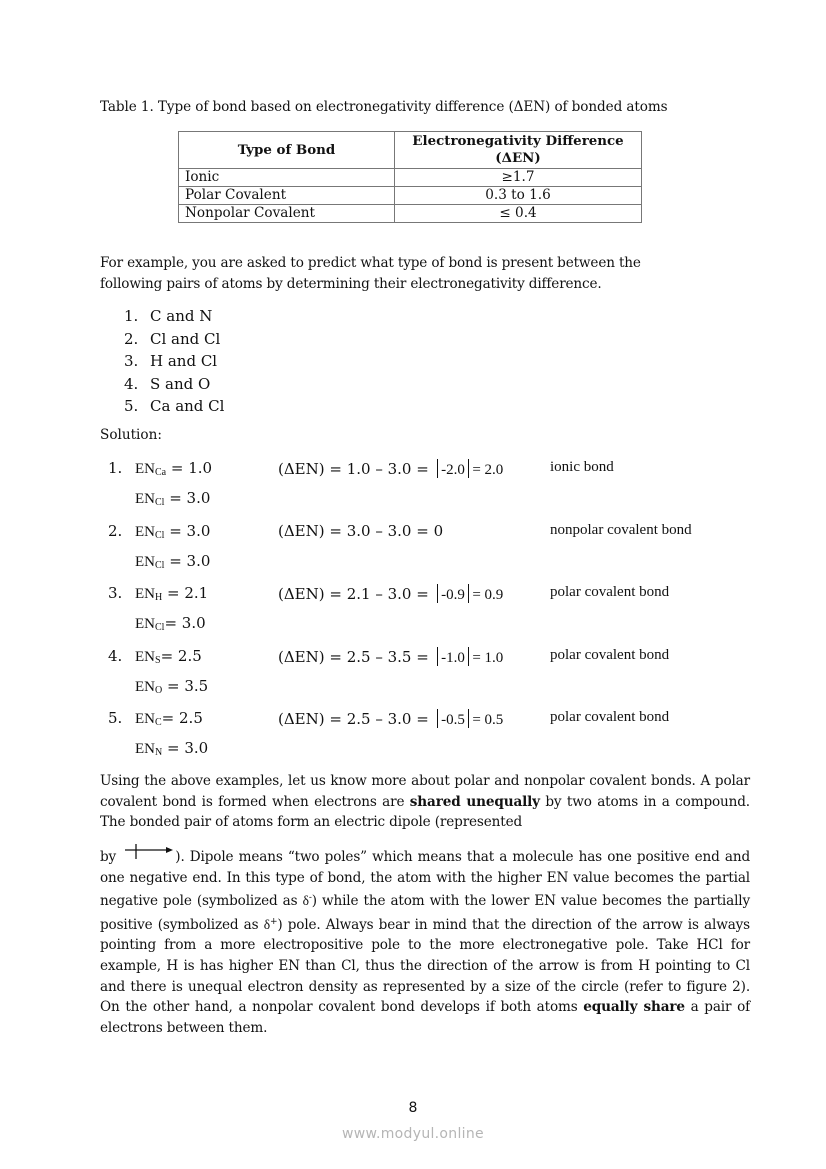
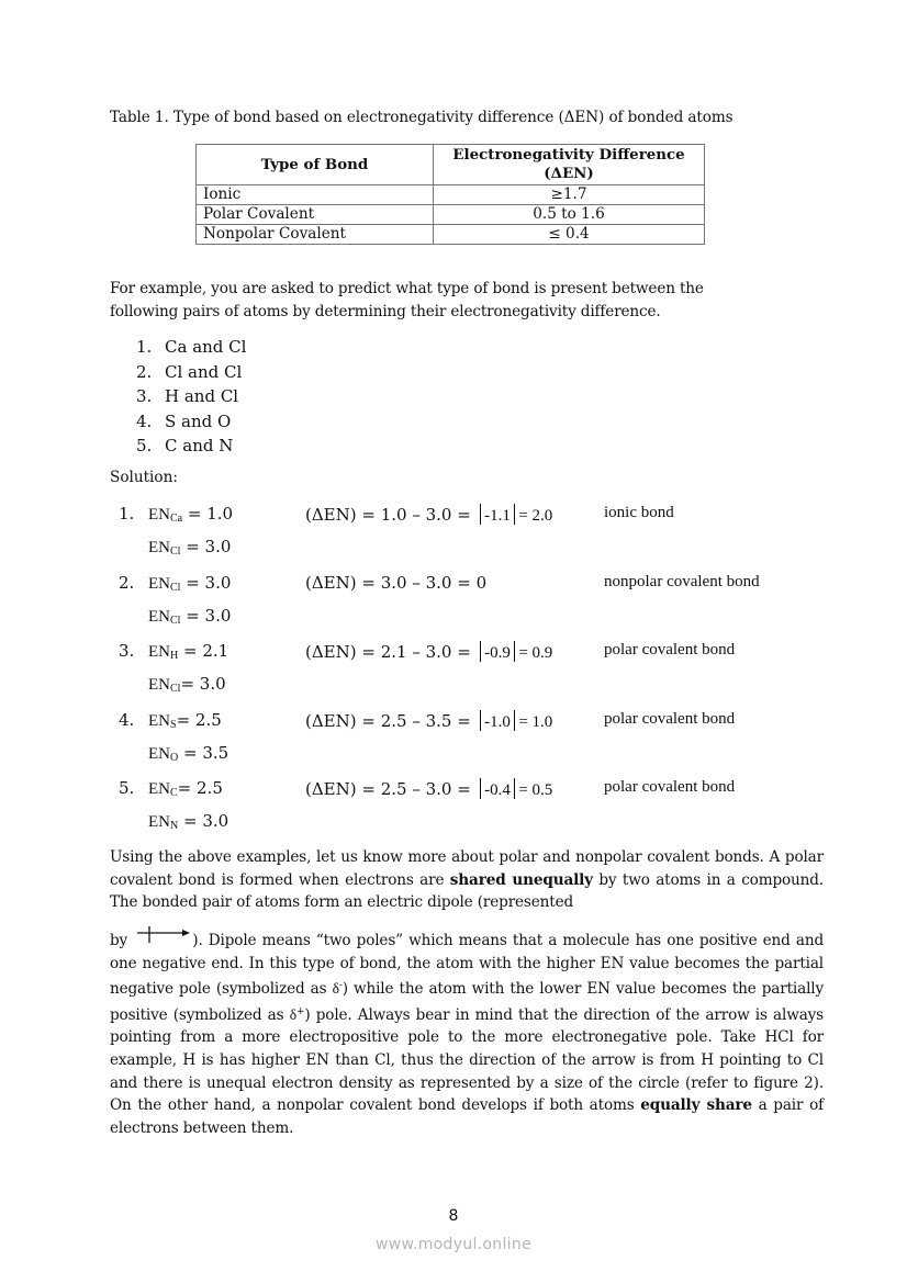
  Table 1. Type of bond based on electronegativity difference (ΔEN) of bonded atoms
  Type of Bond	Electronegativity Difference(ΔEN)
  Ionic	≥1.7
- Polar Covalent	0.3 to 1.6
+ Polar Covalent	0.5 to 1.6
  Nonpolar Covalent	≤ 0.4
  For example, you are asked to predict what type of bond is present between the
  following pairs of atoms by determining their electronegativity difference.
- 1. C and N
+ 1. Ca and Cl
  2. Cl and Cl
  3. H and Cl
  4. S and O
- 5. Ca and Cl
+ 5. C and N
  Solution:
  1.
  ENCa = 1.0
- (ΔEN) = 1.0 – 3.0 = -2.0 = 2.0
+ (ΔEN) = 1.0 – 3.0 = -1.1 = 2.0
  ionic bond
  ENCl = 3.0
  2.
  ENCl = 3.0
  (ΔEN) = 3.0 – 3.0 = 0
  nonpolar covalent bond
  ENCl = 3.0
  3.
  ENH = 2.1
  (ΔEN) = 2.1 – 3.0 = -0.9 = 0.9
  polar covalent bond
  ENCl= 3.0
  4.
  ENS= 2.5
  (ΔEN) = 2.5 – 3.5 = -1.0 = 1.0
  polar covalent bond
  ENO = 3.5
  5.
  ENC= 2.5
- (ΔEN) = 2.5 – 3.0 = -0.5 = 0.5
+ (ΔEN) = 2.5 – 3.0 = -0.4 = 0.5
  polar covalent bond
  ENN = 3.0
  Using the above examples, let us know more about polar and nonpolar covalent bonds. A polar covalent bond is formed when electrons are shared unequally by two atoms in a compound. The bonded pair of atoms form an electric dipole (represented
  by ). Dipole means “two poles” which means that a molecule has one positive end and one negative end. In this type of bond, the atom with the higher EN value becomes the partial negative pole (symbolized as δ-) while the atom with the lower EN value becomes the partially positive (symbolized as δ+) pole. Always bear in mind that the direction of the arrow is always pointing from a more electropositive pole to the more electronegative pole. Take HCl for example, H is has higher EN than Cl, thus the direction of the arrow is from H pointing to Cl and there is unequal electron density as represented by a size of the circle (refer to figure 2). On the other hand, a nonpolar covalent bond develops if both atoms equally share a pair of electrons between them.
  8
  www.modyul.online
